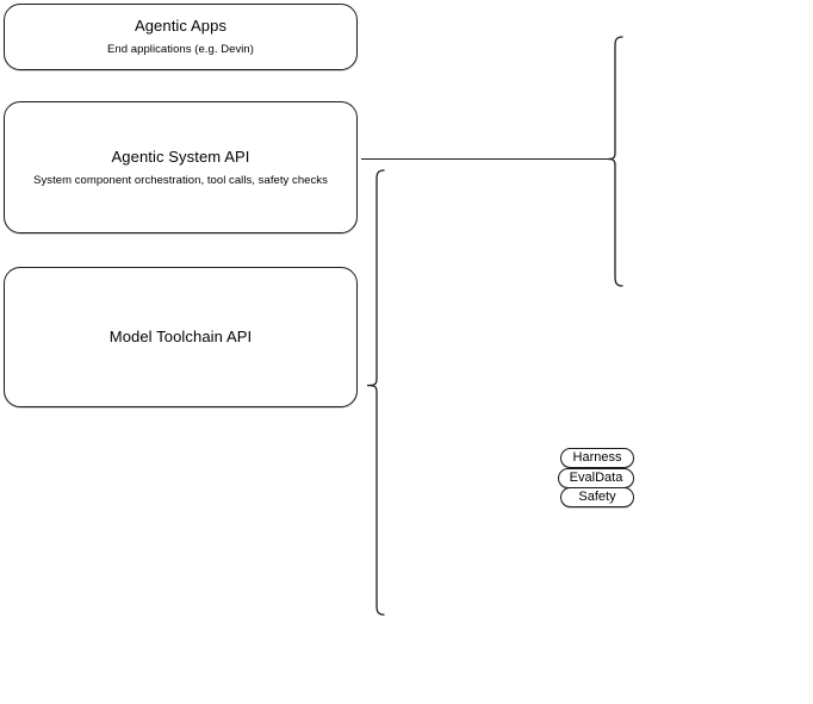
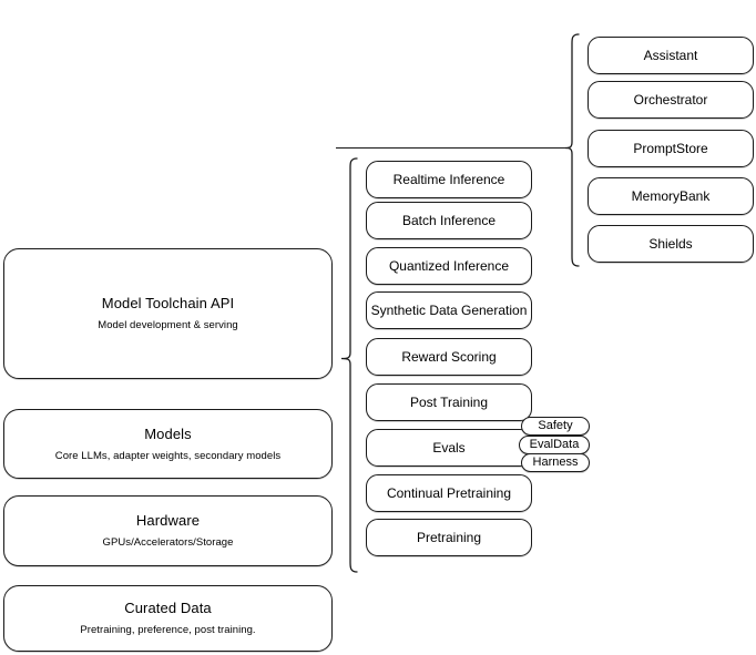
- Agentic Apps
- End applications (e.g. Devin)
- Agentic System API
- System component orchestration, tool calls, safety checks
  Model Toolchain API
+ Model development & serving
+ Models
+ Core LLMs, adapter weights, secondary models
+ Hardware
+ GPUs/Accelerators/Storage
+ Curated Data
+ Pretraining, preference, post training.
+ Assistant
+ Orchestrator
+ PromptStore
+ MemoryBank
+ Shields
+ Realtime Inference
+ Batch Inference
+ Quantized Inference
+ Synthetic Data Generation
+ Reward Scoring
+ Post Training
+ Evals
+ Continual Pretraining
+ Pretraining
- Harness
+ Safety
  EvalData
- Safety
+ Harness
